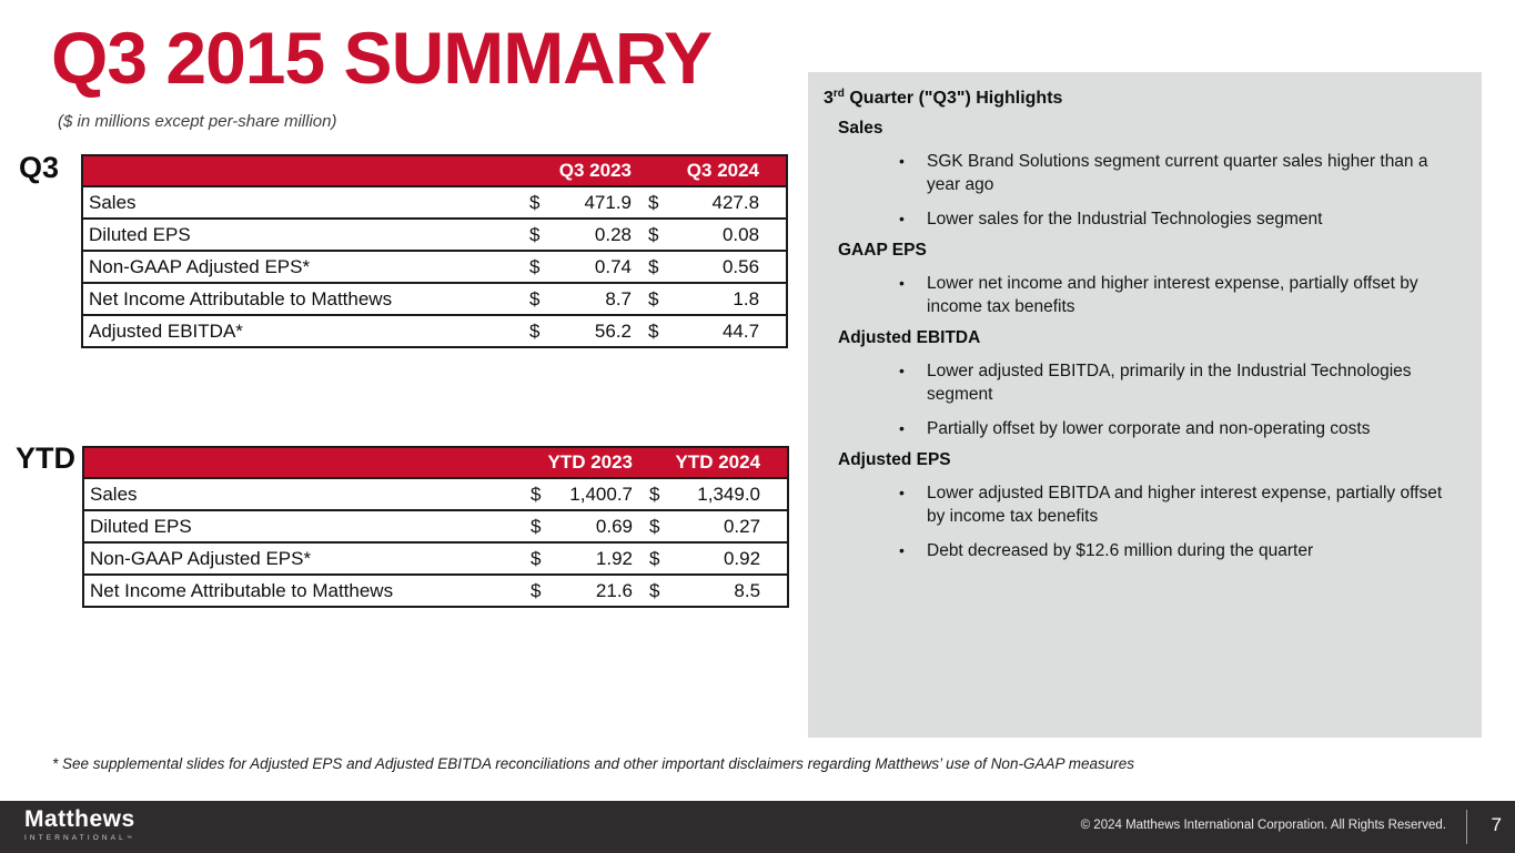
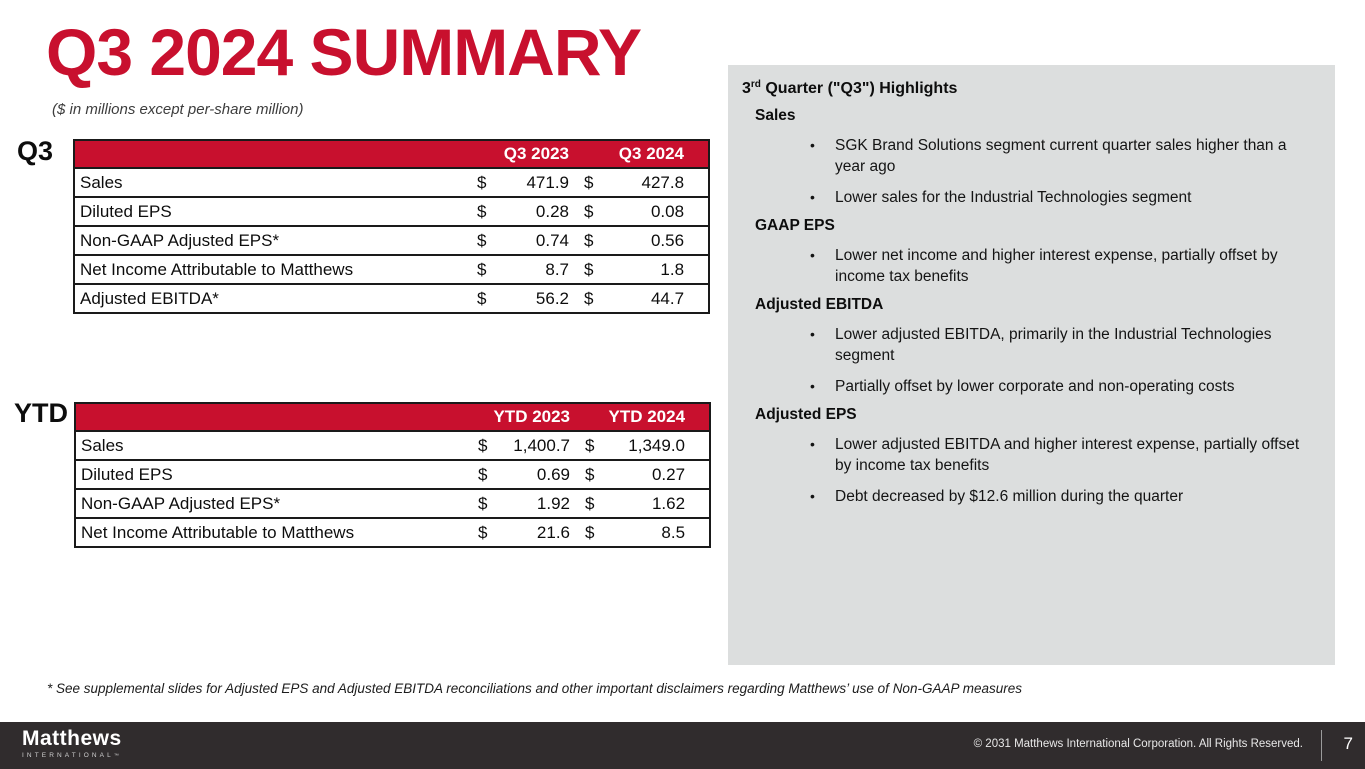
- Q3 2015 SUMMARY
+ Q3 2024 SUMMARY
  ($ in millions except per-share million)
  Q3
  	Q3 2023	Q3 2024
  Sales	$	471.9	$	427.8
  Diluted EPS	$	0.28	$	0.08
  Non-GAAP Adjusted EPS*	$	0.74	$	0.56
  Net Income Attributable to Matthews	$	8.7	$	1.8
  Adjusted EBITDA*	$	56.2	$	44.7
  YTD
  	YTD 2023	YTD 2024
  Sales	$	1,400.7	$	1,349.0
  Diluted EPS	$	0.69	$	0.27
- Non-GAAP Adjusted EPS*	$	1.92	$	0.92
+ Non-GAAP Adjusted EPS*	$	1.92	$	1.62
  Net Income Attributable to Matthews	$	21.6	$	8.5
  3rd Quarter ("Q3") Highlights
  Sales
  •
  SGK Brand Solutions segment current quarter sales higher than a year ago
  •
  Lower sales for the Industrial Technologies segment
  GAAP EPS
  •
  Lower net income and higher interest expense, partially offset by income tax benefits
  Adjusted EBITDA
  •
  Lower adjusted EBITDA, primarily in the Industrial Technologies segment
  •
  Partially offset by lower corporate and non-operating costs
  Adjusted EPS
  •
  Lower adjusted EBITDA and higher interest expense, partially offset by income tax benefits
  •
  Debt decreased by $12.6 million during the quarter
  * See supplemental slides for Adjusted EPS and Adjusted EBITDA reconciliations and other important disclaimers regarding Matthews’ use of Non-GAAP measures
  Matthews
- © 2024 Matthews International Corporation. All Rights Reserved.
+ © 2031 Matthews International Corporation. All Rights Reserved.
  7
